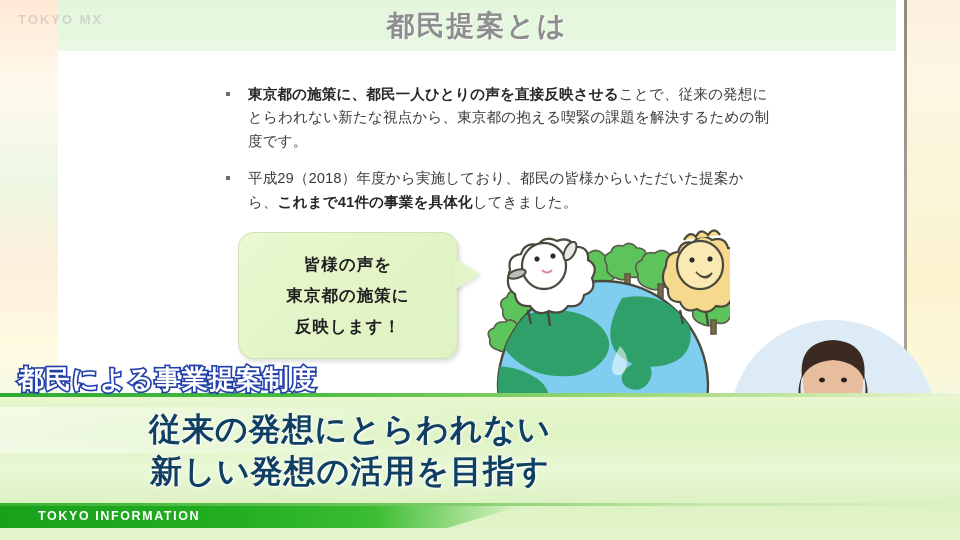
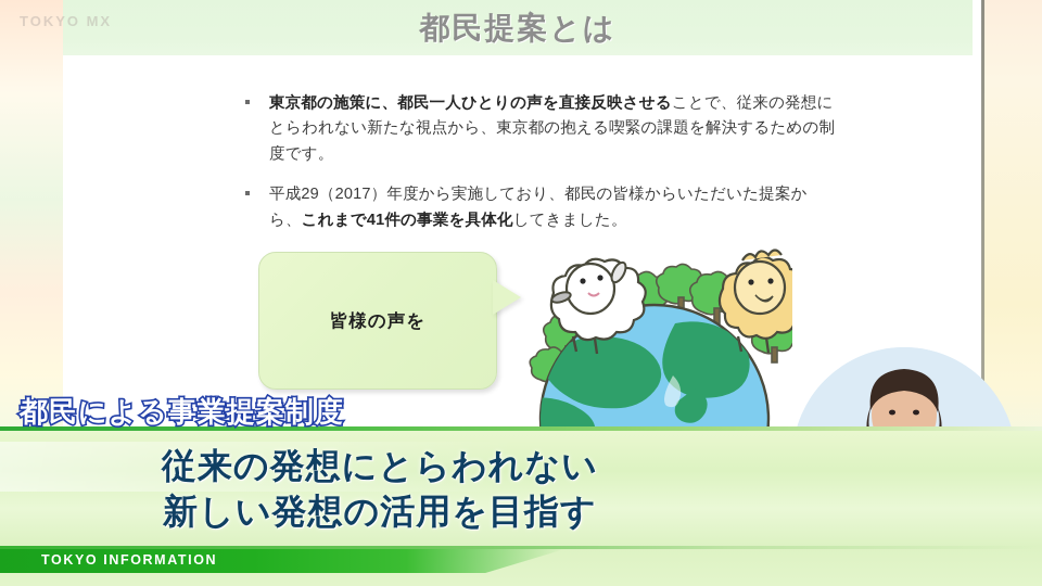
  都民提案とは
  TOKYO MX
  東京都の施策に、都民一人ひとりの声を直接反映させることで、従来の発想にとらわれない新たな視点から、東京都の抱える喫緊の課題を解決するための制度です。
- 平成29（2018）年度から実施しており、都民の皆様からいただいた提案から、これまで41件の事業を具体化してきました。
+ 平成29（2017）年度から実施しており、都民の皆様からいただいた提案から、これまで41件の事業を具体化してきました。
  皆様の声を
- 東京都の施策に
- 反映します！
  都民による事業提案制度
  従来の発想にとらわれない
  新しい発想の活用を目指す
  TOKYO INFORMATION
